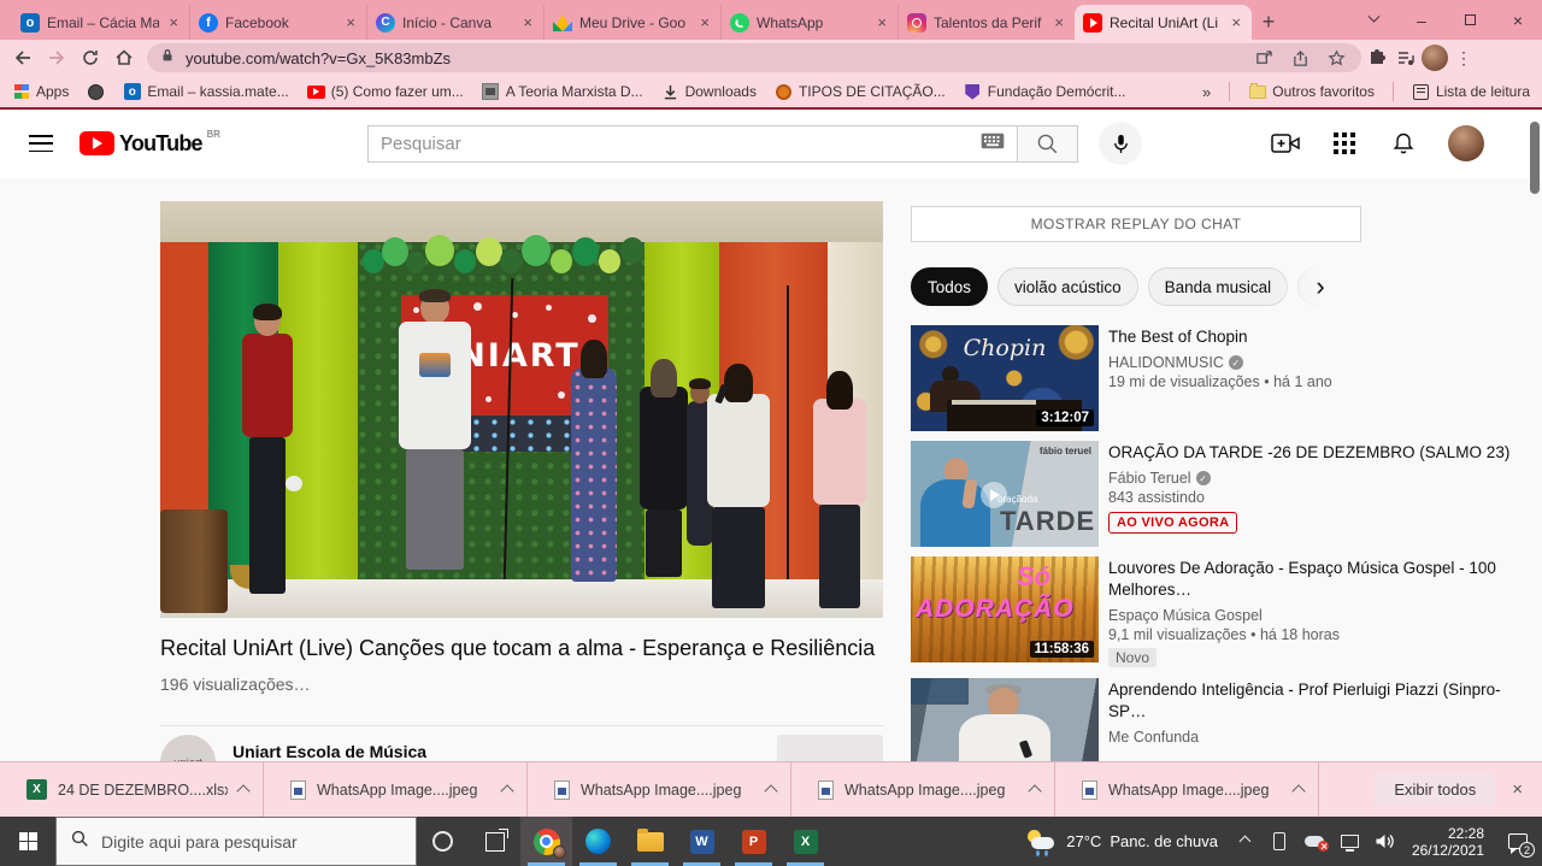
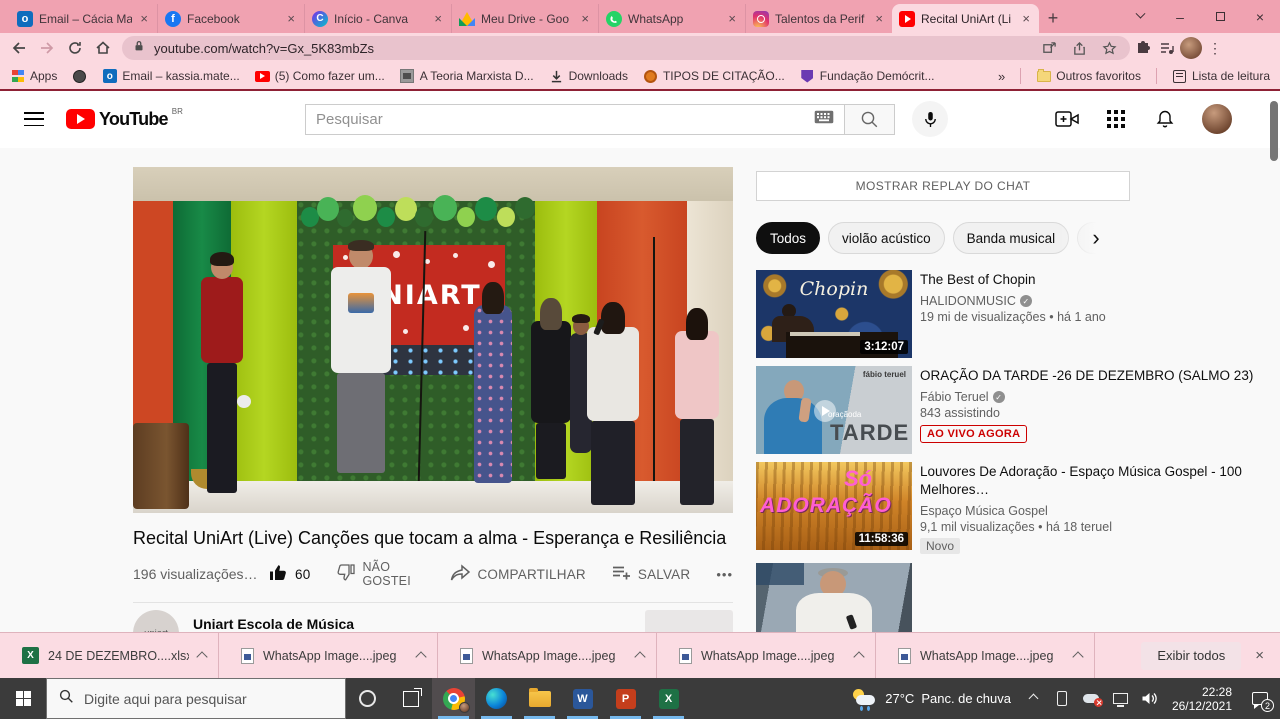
  o
  Email – Cácia Ma
  ×
  f
  Facebook
  ×
  C
  Início - Canva
  ×
  Meu Drive - Goo
  ×
  WhatsApp
  ×
  Talentos da Perif
  ×
  Recital UniArt (Li
  ×
  +
  –
  ×
  youtube.com/watch?v=Gx_5K83mbZs
  ⋮
  Apps
  o
  Email – kassia.mate...
  (5) Como fazer um...
  A Teoria Marxista D...
  Downloads
  TIPOS DE CITAÇÃO...
  Fundação Demócrit...
  »
  Outros favoritos
  Lista de leitura
  YouTube
  BR
  Pesquisar
  NIART
  Recital UniArt (Live) Canções que tocam a alma - Esperança e Resiliência
  196 visualizações…
+ 60
+ NÃO GOSTEI
+ COMPARTILHAR
+ SALVAR
+ •••
  Uniart Escola de Música
  MOSTRAR REPLAY DO CHAT
  Todos
  violão acústico
  Banda musical
  ›
  Chopin
  3:12:07
  The Best of Chopin
  HALIDONMUSIC
  ✓
  19 mi de visualizações • há 1 ano
  fábio teruel
  oraçãoda
  TARDE
  ORAÇÃO DA TARDE -26 DE DEZEMBRO (SALMO 23)
  Fábio Teruel
  ✓
  843 assistindo
  AO VIVO AGORA
  Só
  ADORAÇÃO
  11:58:36
  Louvores De Adoração - Espaço Música Gospel - 100 Melhores…
  Espaço Música Gospel
- 9,1 mil visualizações • há 18 horas
+ 9,1 mil visualizações • há 18 teruel
  Novo
- Aprendendo Inteligência - Prof Pierluigi Piazzi (Sinpro-SP…
- Me Confunda
  X
  24 DE DEZEMBRO....xls
  WhatsApp Image....jpeg
  WhatsApp Image....jpeg
  WhatsApp Image....jpeg
  WhatsApp Image....jpeg
  Exibir todos
  ×
  Digite aqui para pesquisar
  W
  P
  X
  27°C
  Panc. de chuva
  22:28
  26/12/2021
  2
